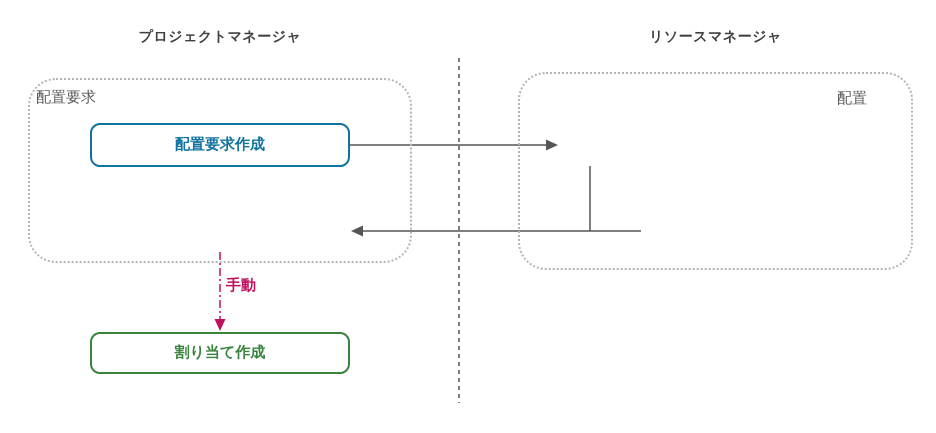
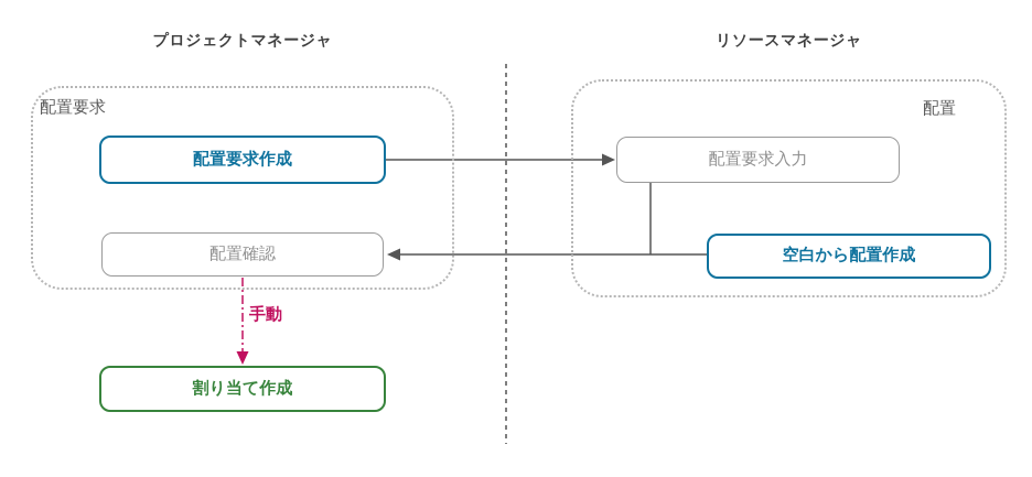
  プロジェクトマネージャ
  リソースマネージャ
  配置要求
  配置
  配置要求作成
+ 配置要求入力
+ 配置確認
+ 空白から配置作成
  割り当て作成
  手動
